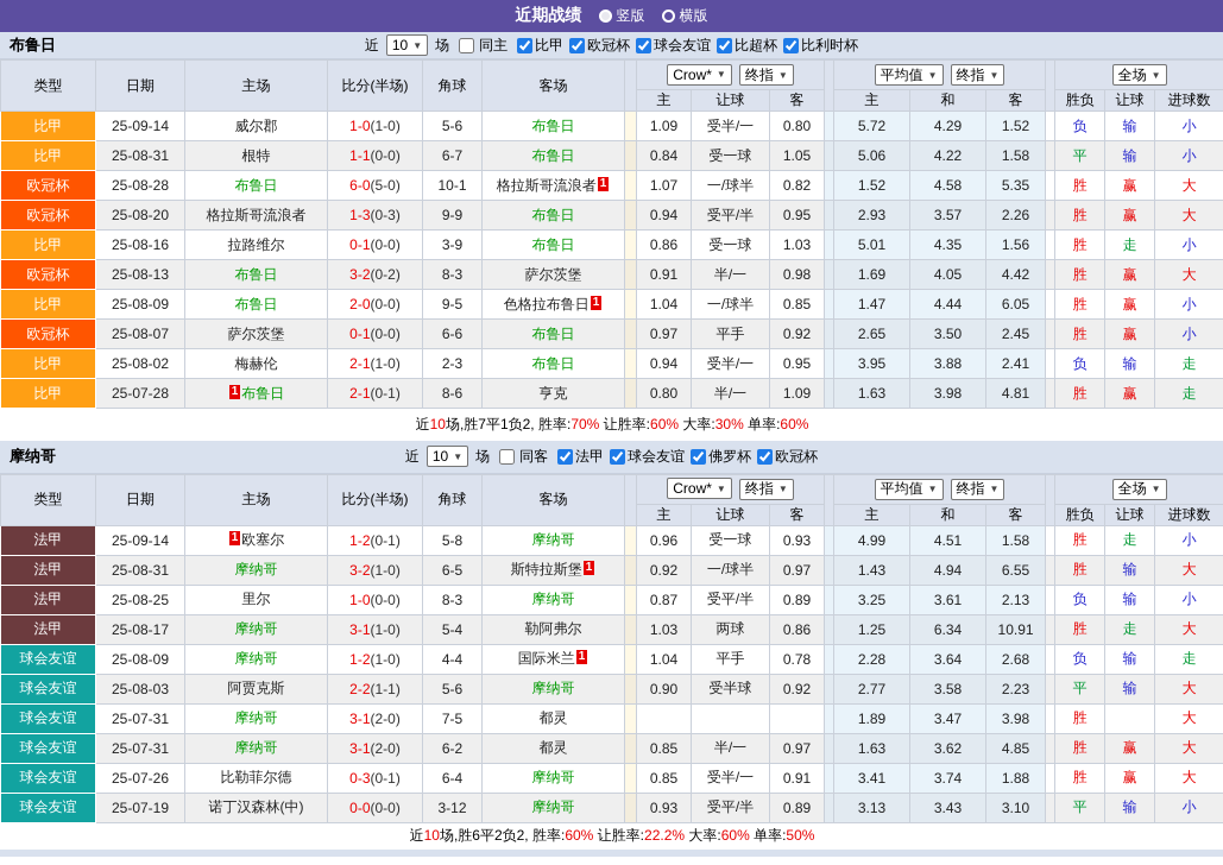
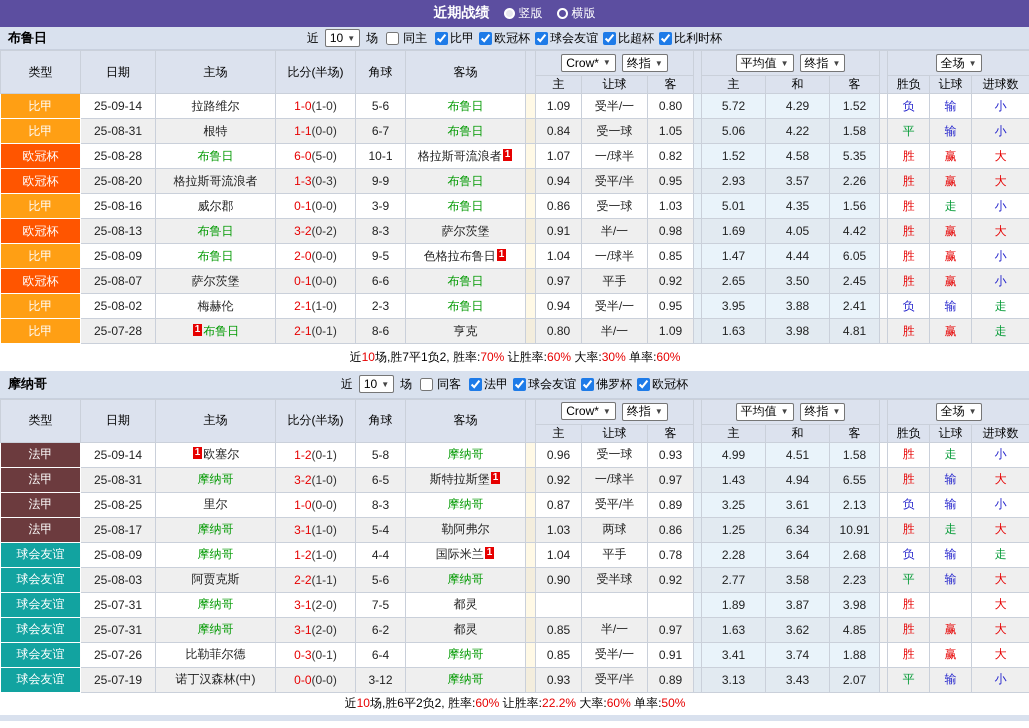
  近期战绩
  竖版
  横版
  布鲁日
  近
  10
  ▼
  场
  同主
  比甲
  欧冠杯
  球会友谊
  比超杯
  比利时杯
  类型	日期	主场	比分(半场)	角球	客场		Crow* ▼ 终指 ▼		平均值 ▼ 终指 ▼		全场 ▼
  主	让球	客	主	和	客	胜负	让球	进球数
- 比甲	25-09-14	威尔郡	1-0(1-0)	5-6	布鲁日		1.09	受半/一	0.80		5.72	4.29	1.52		负	输	小
+ 比甲	25-09-14	拉路维尔	1-0(1-0)	5-6	布鲁日		1.09	受半/一	0.80		5.72	4.29	1.52		负	输	小
  比甲	25-08-31	根特	1-1(0-0)	6-7	布鲁日		0.84	受一球	1.05		5.06	4.22	1.58		平	输	小
  欧冠杯	25-08-28	布鲁日	6-0(5-0)	10-1	格拉斯哥流浪者 1		1.07	一/球半	0.82		1.52	4.58	5.35		胜	赢	大
  欧冠杯	25-08-20	格拉斯哥流浪者	1-3(0-3)	9-9	布鲁日		0.94	受平/半	0.95		2.93	3.57	2.26		胜	赢	大
- 比甲	25-08-16	拉路维尔	0-1(0-0)	3-9	布鲁日		0.86	受一球	1.03		5.01	4.35	1.56		胜	走	小
+ 比甲	25-08-16	威尔郡	0-1(0-0)	3-9	布鲁日		0.86	受一球	1.03		5.01	4.35	1.56		胜	走	小
  欧冠杯	25-08-13	布鲁日	3-2(0-2)	8-3	萨尔茨堡		0.91	半/一	0.98		1.69	4.05	4.42		胜	赢	大
  比甲	25-08-09	布鲁日	2-0(0-0)	9-5	色格拉布鲁日 1		1.04	一/球半	0.85		1.47	4.44	6.05		胜	赢	小
  欧冠杯	25-08-07	萨尔茨堡	0-1(0-0)	6-6	布鲁日		0.97	平手	0.92		2.65	3.50	2.45		胜	赢	小
  比甲	25-08-02	梅赫伦	2-1(1-0)	2-3	布鲁日		0.94	受半/一	0.95		3.95	3.88	2.41		负	输	走
  比甲	25-07-28	1 布鲁日	2-1(0-1)	8-6	亨克		0.80	半/一	1.09		1.63	3.98	4.81		胜	赢	走
  近10场,胜7平1负2, 胜率:70% 让胜率:60% 大率:30% 单率:60%
  摩纳哥
  近
  10
  ▼
  场
  同客
  法甲
  球会友谊
  佛罗杯
  欧冠杯
  类型	日期	主场	比分(半场)	角球	客场		Crow* ▼ 终指 ▼		平均值 ▼ 终指 ▼		全场 ▼
  主	让球	客	主	和	客	胜负	让球	进球数
  法甲	25-09-14	1 欧塞尔	1-2(0-1)	5-8	摩纳哥		0.96	受一球	0.93		4.99	4.51	1.58		胜	走	小
  法甲	25-08-31	摩纳哥	3-2(1-0)	6-5	斯特拉斯堡 1		0.92	一/球半	0.97		1.43	4.94	6.55		胜	输	大
  法甲	25-08-25	里尔	1-0(0-0)	8-3	摩纳哥		0.87	受平/半	0.89		3.25	3.61	2.13		负	输	小
  法甲	25-08-17	摩纳哥	3-1(1-0)	5-4	勒阿弗尔		1.03	两球	0.86		1.25	6.34	10.91		胜	走	大
  球会友谊	25-08-09	摩纳哥	1-2(1-0)	4-4	国际米兰 1		1.04	平手	0.78		2.28	3.64	2.68		负	输	走
  球会友谊	25-08-03	阿贾克斯	2-2(1-1)	5-6	摩纳哥		0.90	受半球	0.92		2.77	3.58	2.23		平	输	大
- 球会友谊	25-07-31	摩纳哥	3-1(2-0)	7-5	都灵						1.89	3.47	3.98		胜		大
+ 球会友谊	25-07-31	摩纳哥	3-1(2-0)	7-5	都灵						1.89	3.87	3.98		胜		大
  球会友谊	25-07-31	摩纳哥	3-1(2-0)	6-2	都灵		0.85	半/一	0.97		1.63	3.62	4.85		胜	赢	大
  球会友谊	25-07-26	比勒菲尔德	0-3(0-1)	6-4	摩纳哥		0.85	受半/一	0.91		3.41	3.74	1.88		胜	赢	大
- 球会友谊	25-07-19	诺丁汉森林(中)	0-0(0-0)	3-12	摩纳哥		0.93	受平/半	0.89		3.13	3.43	3.10		平	输	小
+ 球会友谊	25-07-19	诺丁汉森林(中)	0-0(0-0)	3-12	摩纳哥		0.93	受平/半	0.89		3.13	3.43	2.07		平	输	小
  近10场,胜6平2负2, 胜率:60% 让胜率:22.2% 大率:60% 单率:50%
